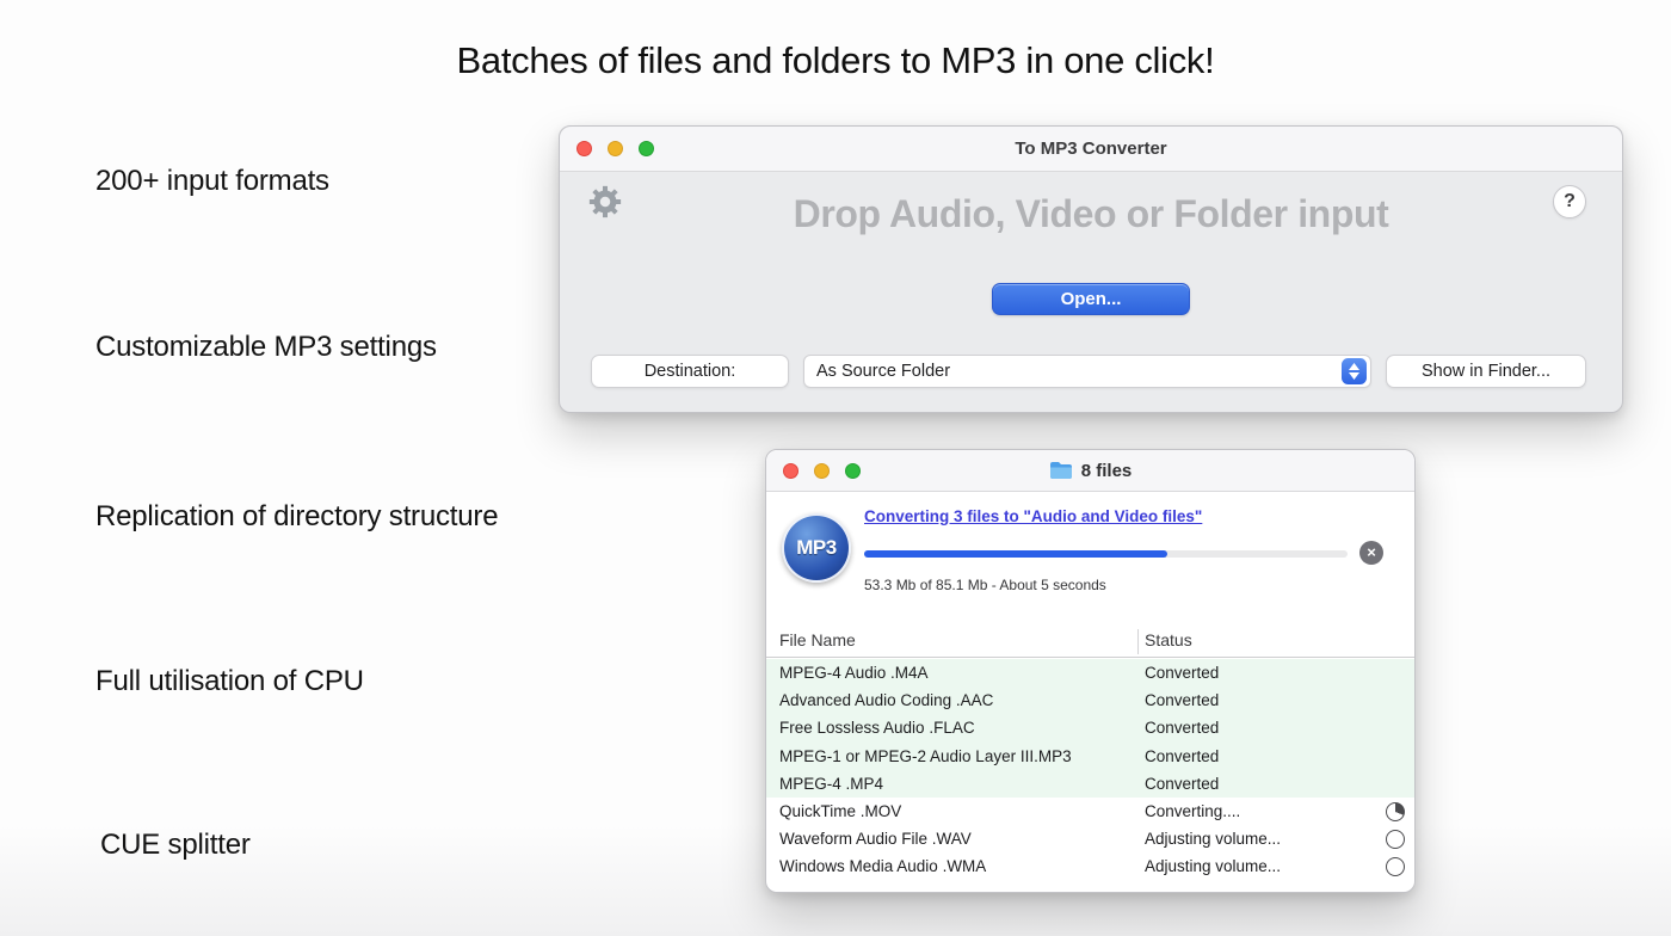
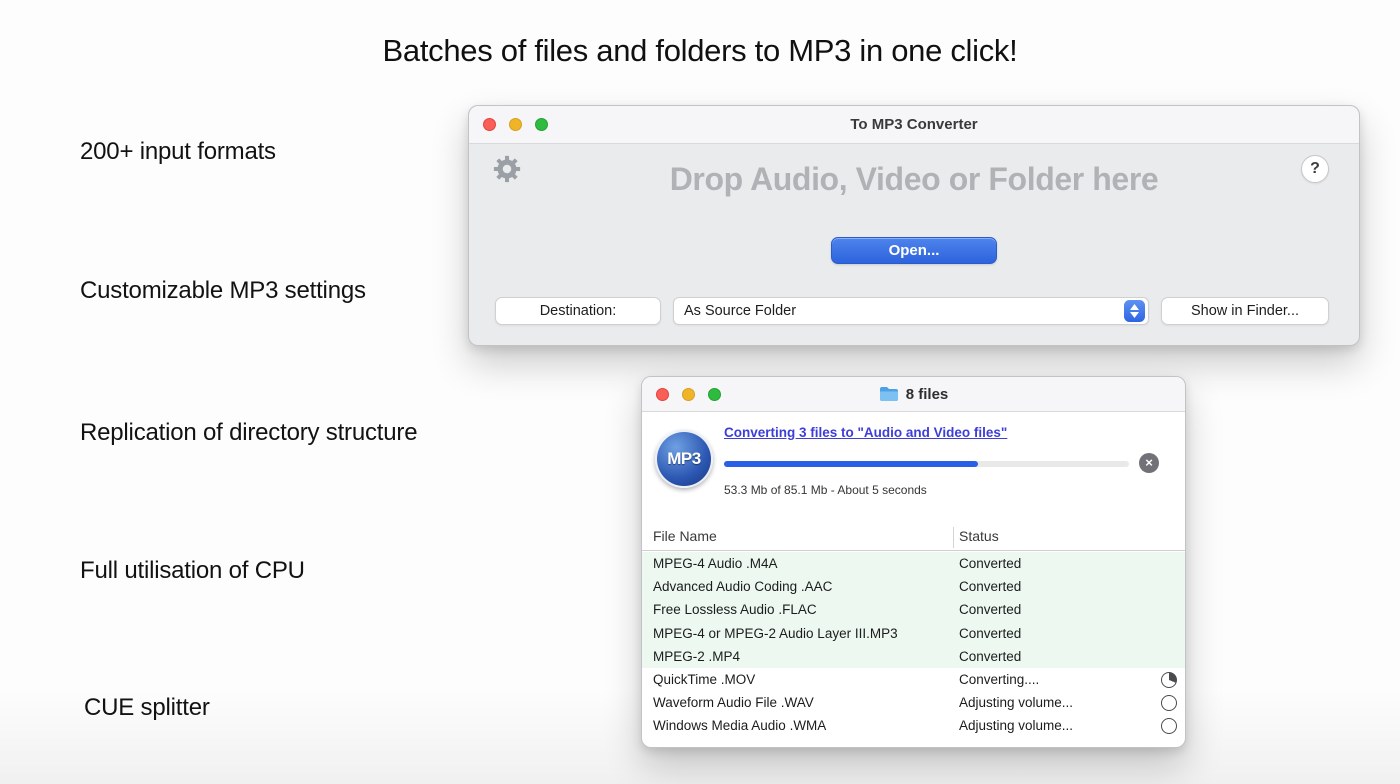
  Batches of files and folders to MP3 in one click!
  200+ input formats
  Customizable MP3 settings
  Replication of directory structure
  Full utilisation of CPU
  CUE splitter
  To MP3 Converter
  ?
- Drop Audio, Video or Folder input
+ Drop Audio, Video or Folder here
  Open...
  Destination:
  As Source Folder
  Show in Finder...
  8 files
  MP3
  Converting 3 files to "Audio and Video files"
  ×
  53.3 Mb of 85.1 Mb - About 5 seconds
  File Name
  Status
  MPEG-4 Audio .M4A
  Converted
  Advanced Audio Coding .AAC
  Converted
  Free Lossless Audio .FLAC
  Converted
- MPEG-1 or MPEG-2 Audio Layer III.MP3
+ MPEG-4 or MPEG-2 Audio Layer III.MP3
  Converted
- MPEG-4 .MP4
+ MPEG-2 .MP4
  Converted
  QuickTime .MOV
  Converting....
  Waveform Audio File .WAV
  Adjusting volume...
  Windows Media Audio .WMA
  Adjusting volume...
